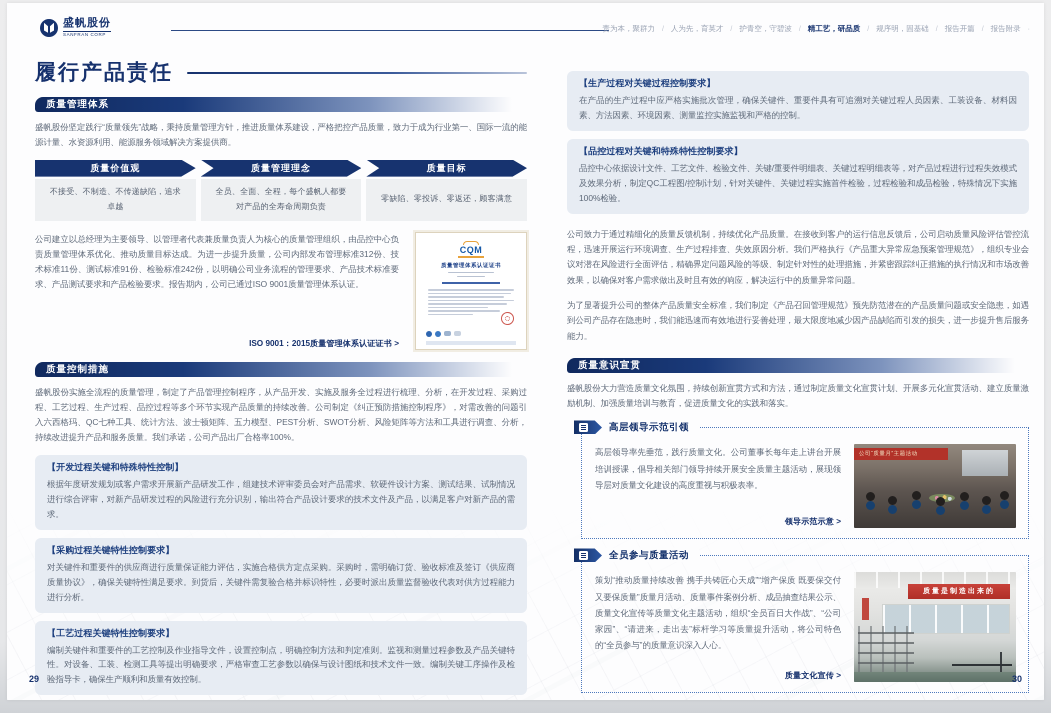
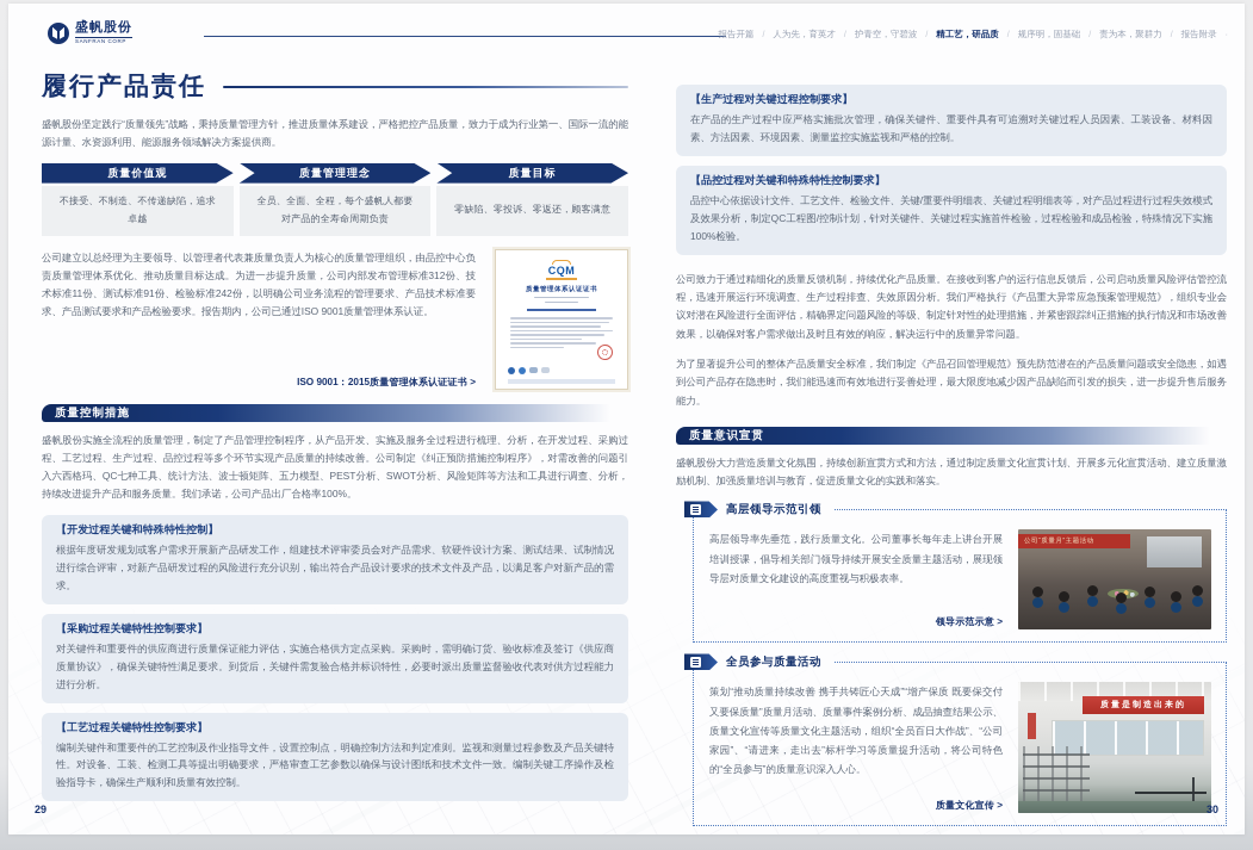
  盛帆股份
- 责为本，聚群力
+ 报告开篇
  人为先，育英才
  护青空，守碧波
  精工艺，研品质
  规序明，固基础
- 报告开篇
+ 责为本，聚群力
  报告附录
  履行产品责任
- 质量管理体系
  盛帆股份坚定践行“质量领先”战略，秉持质量管理方针，推进质量体系建设，严格把控产品质量，致力于成为行业第一、国际一流的能源计量、水资源利用、能源服务领域解决方案提供商。
  质量价值观
  不接受、不制造、不传递缺陷，追求卓越
  质量管理理念
  全员、全面、全程，每个盛帆人都要对产品的全寿命周期负责
  质量目标
  零缺陷、零投诉、零返还，顾客满意
  公司建立以总经理为主要领导、以管理者代表兼质量负责人为核心的质量管理组织，由品控中心负责质量管理体系优化、推动质量目标达成。为进一步提升质量，公司内部发布管理标准312份、技术标准11份、测试标准91份、检验标准242份，以明确公司业务流程的管理要求、产品技术标准要求、产品测试要求和产品检验要求。报告期内，公司已通过ISO 9001质量管理体系认证。
  ISO 9001：2015质量管理体系认证证书 >
  CQM
  质量控制措施
  盛帆股份实施全流程的质量管理，制定了产品管理控制程序，从产品开发、实施及服务全过程进行梳理、分析，在开发过程、采购过程、工艺过程、生产过程、品控过程等多个环节实现产品质量的持续改善。公司制定《纠正预防措施控制程序》，对需改善的问题引入六西格玛、QC七种工具、统计方法、波士顿矩阵、五力模型、PEST分析、SWOT分析、风险矩阵等方法和工具进行调查、分析，持续改进提升产品和服务质量。我们承诺，公司产品出厂合格率100%。
  【开发过程关键和特殊特性控制】
  根据年度研发规划或客户需求开展新产品研发工作，组建技术评审委员会对产品需求、软硬件设计方案、测试结果、试制情况进行综合评审，对新产品研发过程的风险进行充分识别，输出符合产品设计要求的技术文件及产品，以满足客户对新产品的需求。
  【采购过程关键特性控制要求】
  对关键件和重要件的供应商进行质量保证能力评估，实施合格供方定点采购。采购时，需明确订货、验收标准及签订《供应商质量协议》，确保关键特性满足要求。到货后，关键件需复验合格并标识特性，必要时派出质量监督验收代表对供方过程能力进行分析。
  【工艺过程关键特性控制要求】
  编制关键件和重要件的工艺控制及作业指导文件，设置控制点，明确控制方法和判定准则。监视和测量过程参数及产品关键特性。对设备、工装、检测工具等提出明确要求，严格审查工艺参数以确保与设计图纸和技术文件一致。编制关键工序操作及检验指导卡，确保生产顺利和质量有效控制。
  【生产过程对关键过程控制要求】
  在产品的生产过程中应严格实施批次管理，确保关键件、重要件具有可追溯对关键过程人员因素、工装设备、材料因素、方法因素、环境因素、测量监控实施监视和严格的控制。
  【品控过程对关键和特殊特性控制要求】
  品控中心依据设计文件、工艺文件、检验文件、关键/重要件明细表、关键过程明细表等，对产品过程进行过程失效模式及效果分析，制定QC工程图/控制计划，针对关键件、关键过程实施首件检验，过程检验和成品检验，特殊情况下实施100%检验。
  公司致力于通过精细化的质量反馈机制，持续优化产品质量。在接收到客户的运行信息反馈后，公司启动质量风险评估管控流程，迅速开展运行环境调查、生产过程排查、失效原因分析。我们严格执行《产品重大异常应急预案管理规范》，组织专业会议对潜在风险进行全面评估，精确界定问题风险的等级、制定针对性的处理措施，并紧密跟踪纠正措施的执行情况和市场改善效果，以确保对客户需求做出及时且有效的响应，解决运行中的质量异常问题。
  为了显著提升公司的整体产品质量安全标准，我们制定《产品召回管理规范》预先防范潜在的产品质量问题或安全隐患，如遇到公司产品存在隐患时，我们能迅速而有效地进行妥善处理，最大限度地减少因产品缺陷而引发的损失，进一步提升售后服务能力。
  质量意识宣贯
  盛帆股份大力营造质量文化氛围，持续创新宣贯方式和方法，通过制定质量文化宣贯计划、开展多元化宣贯活动、建立质量激励机制、加强质量培训与教育，促进质量文化的实践和落实。
  高层领导示范引领
  高层领导率先垂范，践行质量文化。公司董事长每年走上讲台开展培训授课，倡导相关部门领导持续开展安全质量主题活动，展现领导层对质量文化建设的高度重视与积极表率。
  领导示范示意 >
  全员参与质量活动
  策划“推动质量持续改善 携手共铸匠心天成”“增产保质 既要保交付 又要保质量”质量月活动、质量事件案例分析、成品抽查结果公示、质量文化宣传等质量文化主题活动，组织“全员百日大作战”、“公司家园”、“请进来，走出去”标杆学习等质量提升活动，将公司特色的“全员参与”的质量意识深入人心。
  质量文化宣传 >
  29
  30
